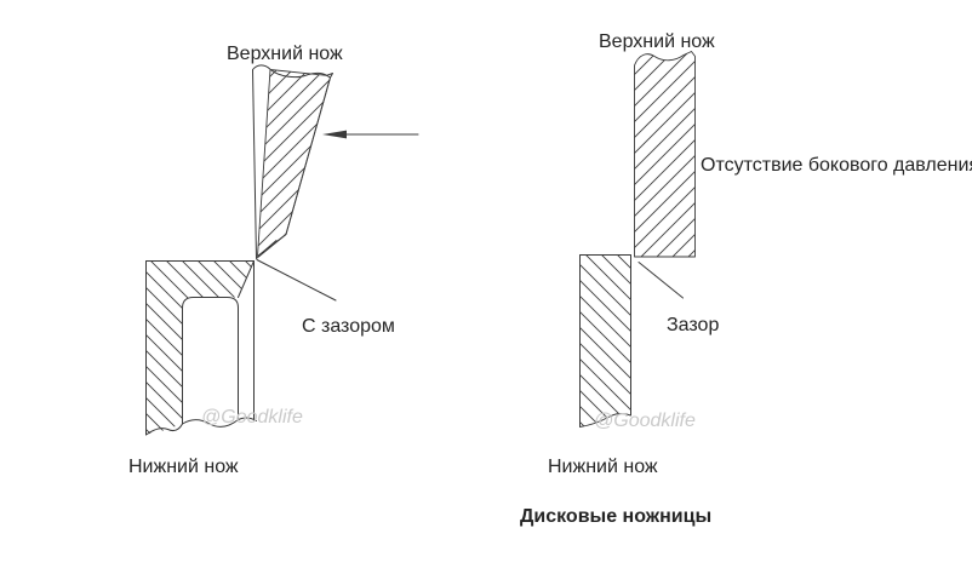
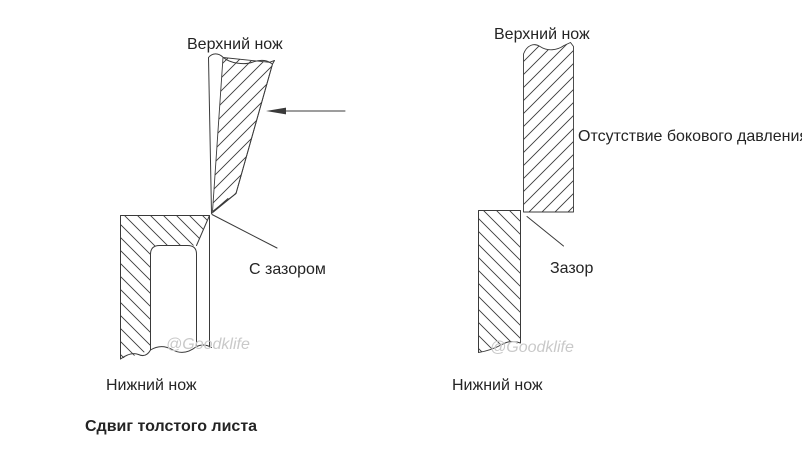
  Верхний нож
  С зазором
  Нижний нож
+ Сдвиг толстого листа
  @Goodklife
  Верхний нож
  Отсутствие бокового давлени
  Зазор
  Нижний нож
- Дисковые ножницы
  @Goodklife
